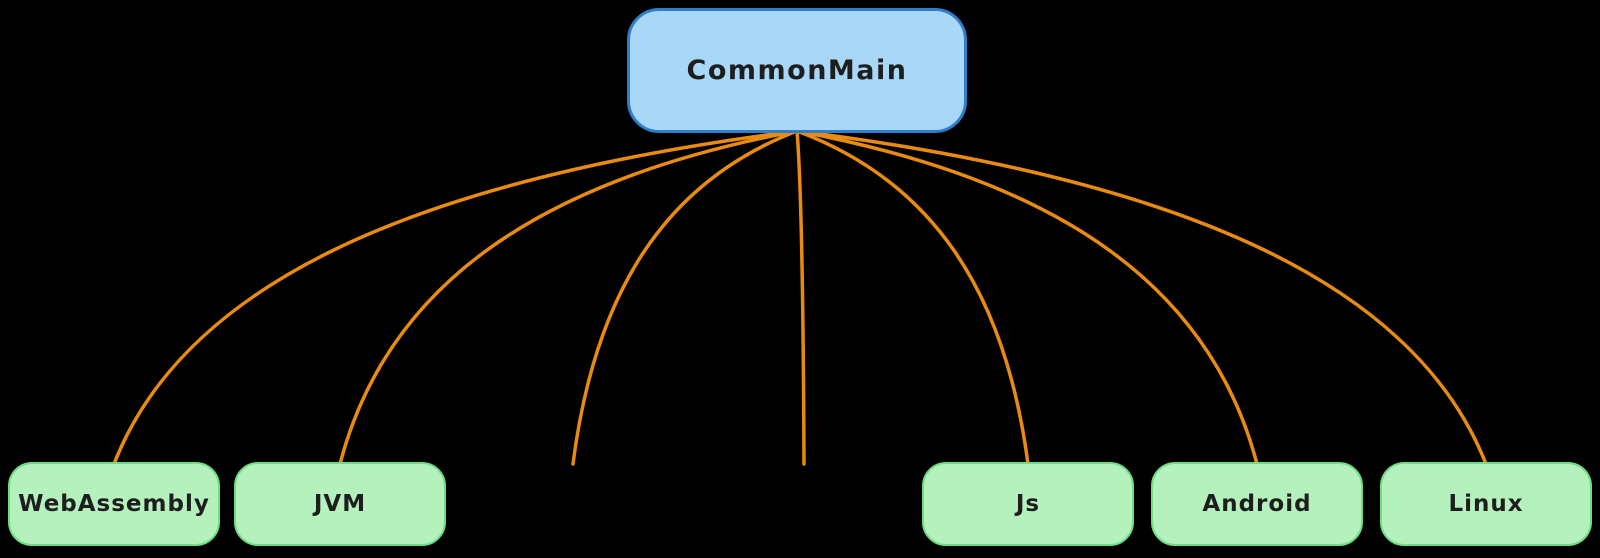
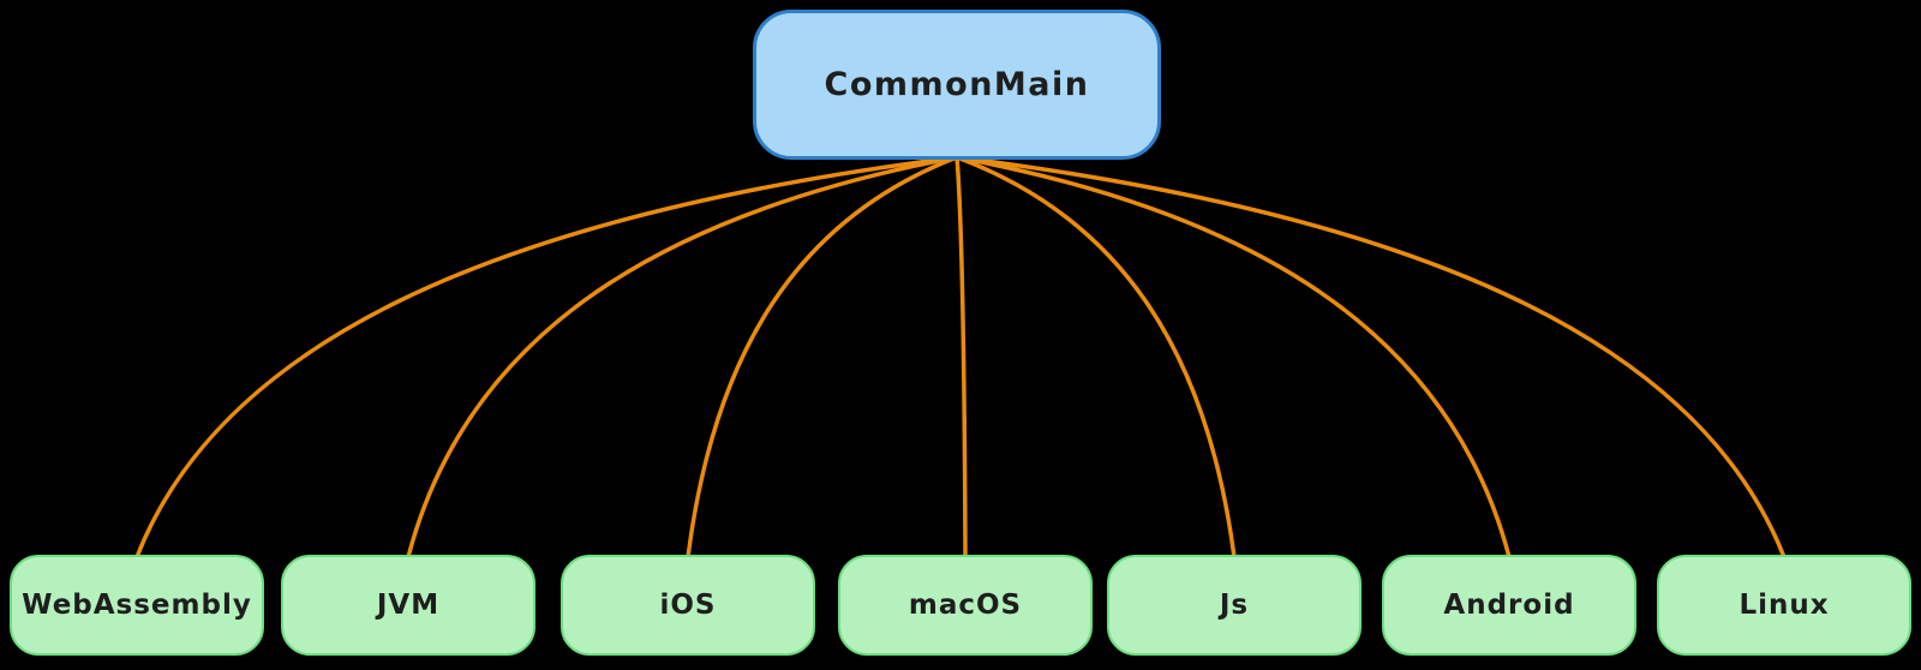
  CommonMain
  WebAssembly
  JVM
+ iOS
+ macOS
  Js
  Android
  Linux
